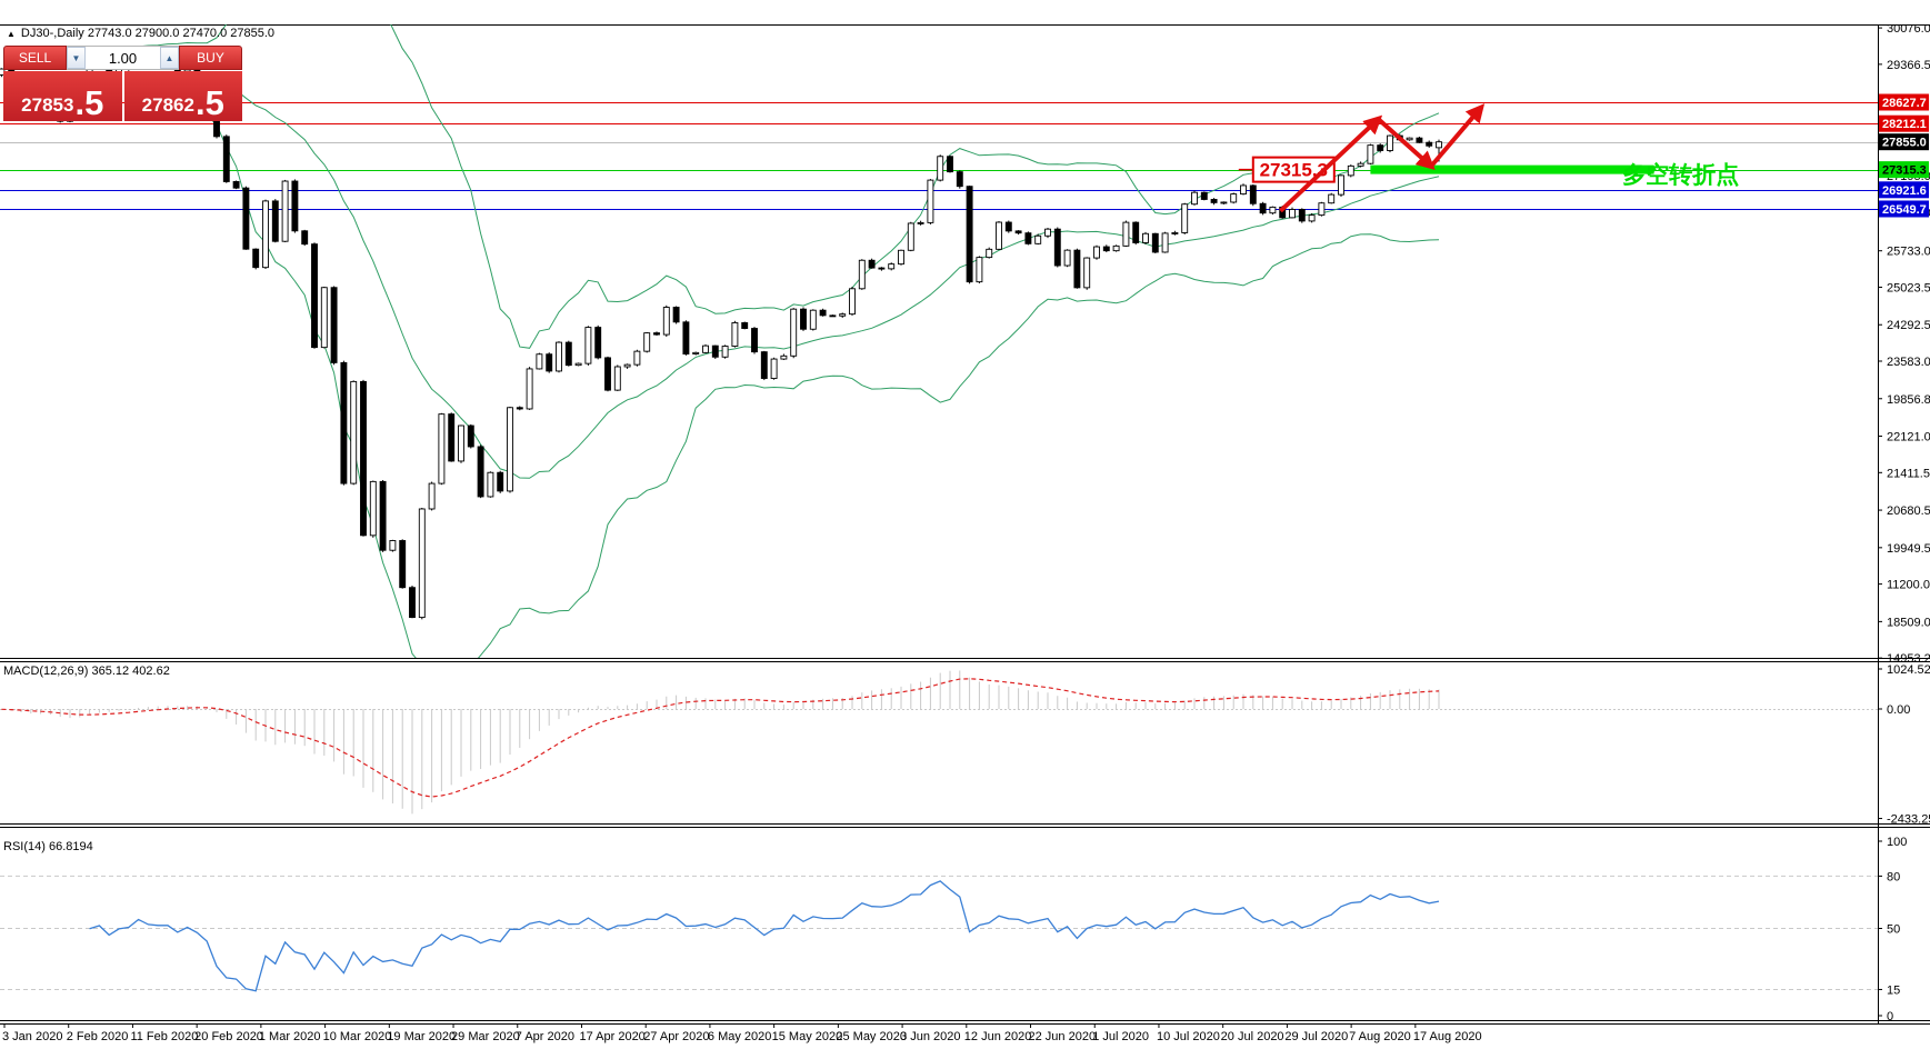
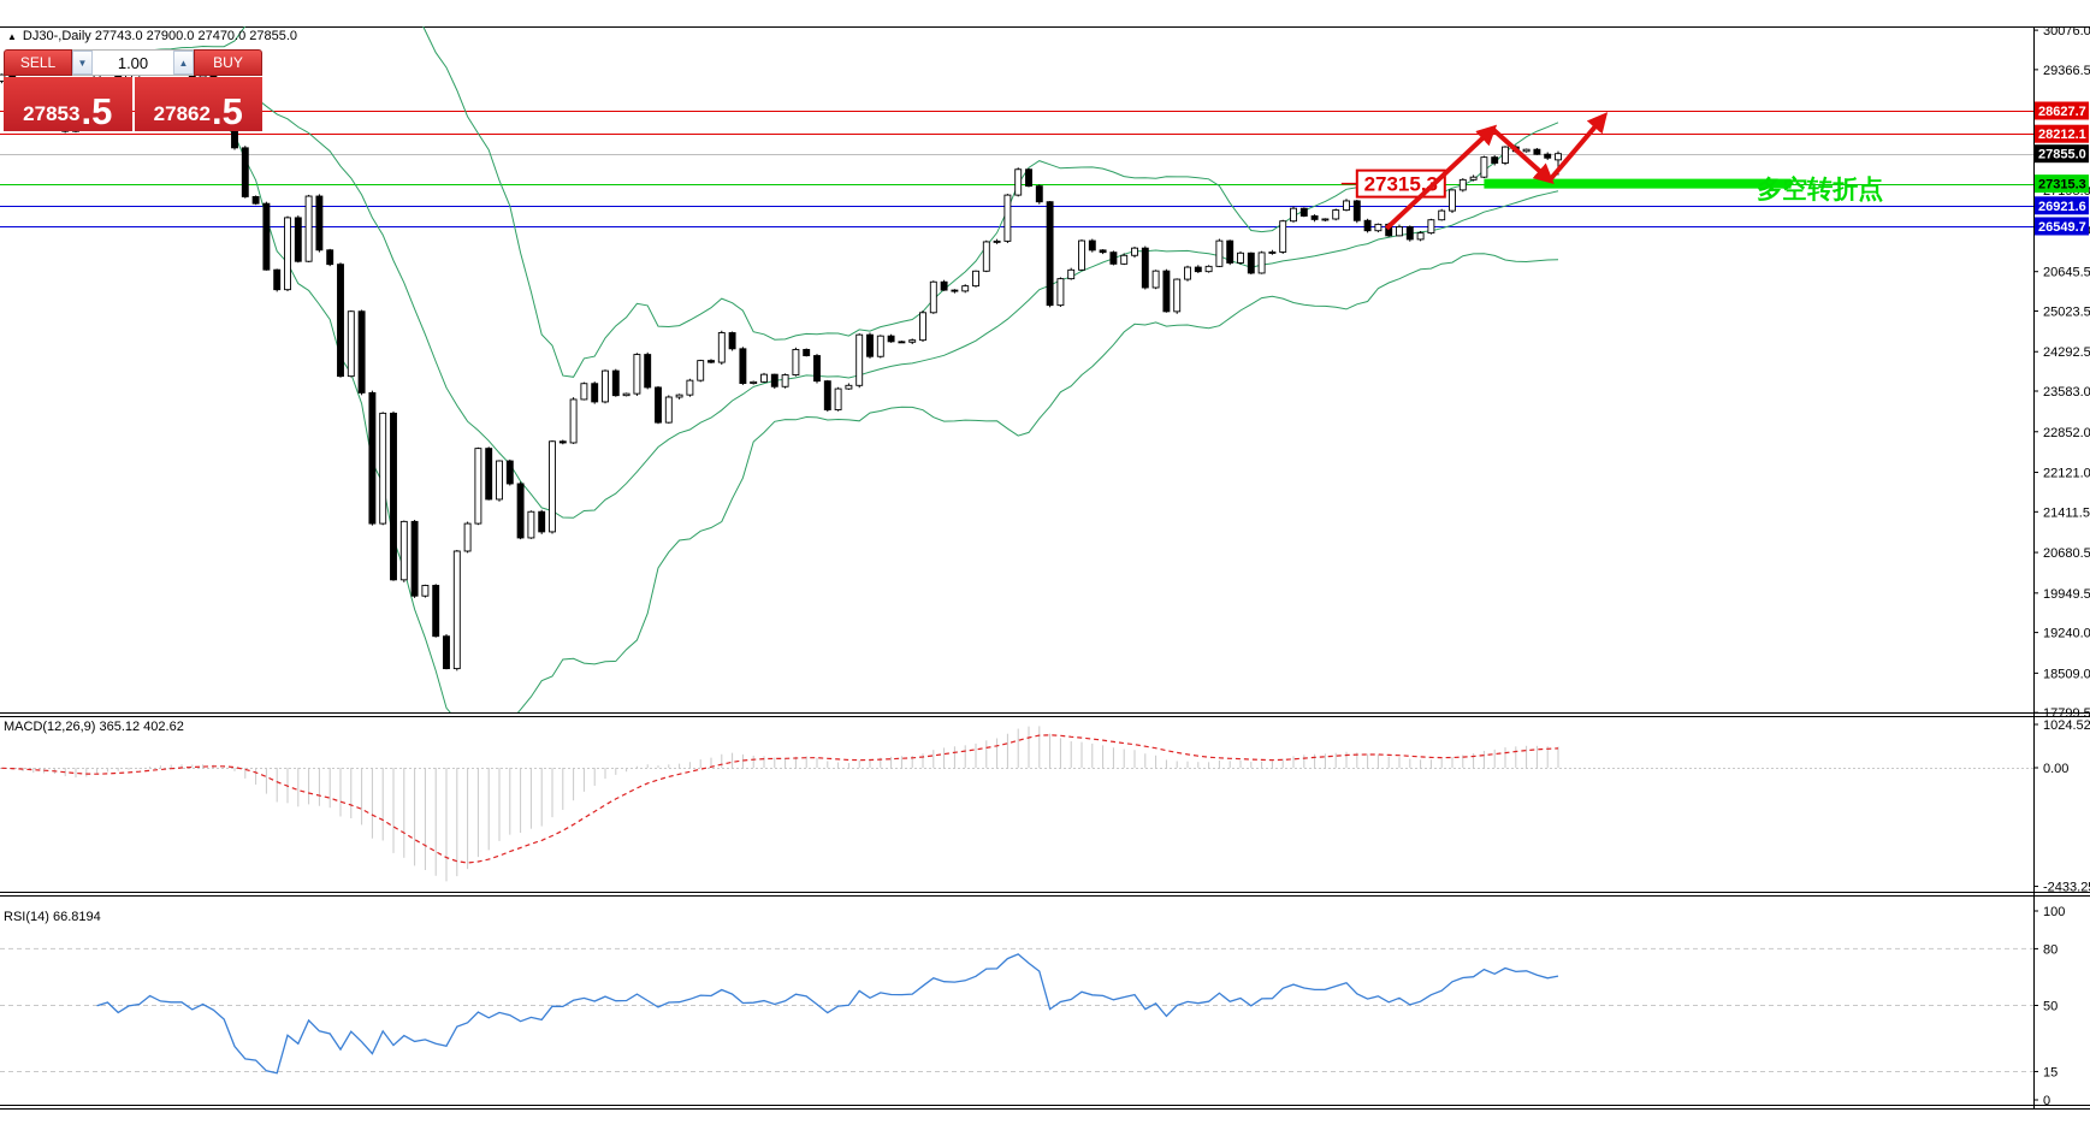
  27315.
  多空转折点
  30076.0
  29366.5
- 25733.0
+ 20645.5
  25023.5
  24292.5
  23583.0
- 19856.8
+ 22852.0
  22121.0
  21411.5
  20680.5
  19949.5
- 11200.0
+ 19240.0
  18509.0
- 14953.2
+ 17799.5
  28627.7
  28212.1
  27855.0
  27315.3
  26921.6
  26549.7
  1024.52
  0.00
  -2433.2
  100
  80
  50
  15
  0
- 3 Jan 2020
- 2 Feb 2020
- 11 Feb 2020
- 20 Feb 2020
- 1 Mar 2020
- 10 Mar 2020
- 19 Mar 2020
- 29 Mar 2020
- 7 Apr 2020
- 17 Apr 2020
- 27 Apr 2020
- 6 May 2020
- 15 May 2020
- 25 May 2020
- 3 Jun 2020
- 12 Jun 2020
- 22 Jun 2020
- 1 Jul 2020
- 10 Jul 2020
- 20 Jul 2020
- 29 Jul 2020
- 7 Aug 2020
- 17 Aug 2020
  ▲
  DJ30-,Daily 27743.0 27900.0 27470.0 27855.0
  SELL
  ▼
  1.00
  ▲
  BUY
  27853
  .5
  27862
  .5
  MACD(12,26,9) 365.12 402.62
  RSI(14) 66.8194
